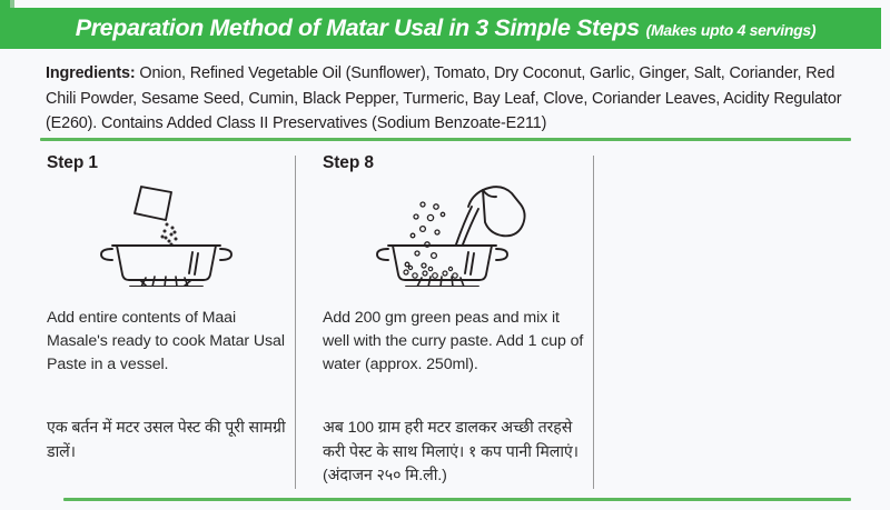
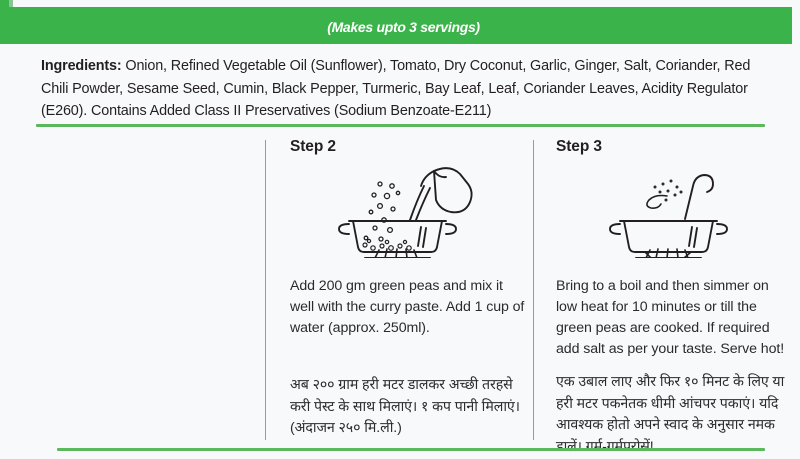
- Preparation Method of Matar Usal in 3 Simple Steps
- (Makes upto 4 servings)
+ (Makes upto 3 servings)
- Ingredients: Onion, Refined Vegetable Oil (Sunflower), Tomato, Dry Coconut, Garlic, Ginger, Salt, Coriander, Red Chili Powder, Sesame Seed, Cumin, Black Pepper, Turmeric, Bay Leaf, Clove, Coriander Leaves, Acidity Regulator (E260). Contains Added Class II Preservatives (Sodium Benzoate-E211)
+ Ingredients: Onion, Refined Vegetable Oil (Sunflower), Tomato, Dry Coconut, Garlic, Ginger, Salt, Coriander, Red Chili Powder, Sesame Seed, Cumin, Black Pepper, Turmeric, Bay Leaf, Leaf, Coriander Leaves, Acidity Regulator (E260). Contains Added Class II Preservatives (Sodium Benzoate-E211)
- Step 1
- Add entire contents of Maai Masale's ready to cook Matar Usal Paste in a vessel.
- एक बर्तन में मटर उसल पेस्ट की पूरी सामग्री डालें।
- Step 8
+ Step 2
  Add 200 gm green peas and mix it well with the curry paste. Add 1 cup of water (approx. 250ml).
- अब 100 ग्राम हरी मटर डालकर अच्छी तरहसे करी पेस्ट के साथ मिलाएं। १ कप पानी मिलाएं। (अंदाजन २५० मि.ली.)
+ अब २०० ग्राम हरी मटर डालकर अच्छी तरहसे करी पेस्ट के साथ मिलाएं। १ कप पानी मिलाएं। (अंदाजन २५० मि.ली.)
+ Step 3
+ Bring to a boil and then simmer on low heat for 10 minutes or till the green peas are cooked. If required add salt as per your taste. Serve hot!
+ एक उबाल लाए और फिर १० मिनट के लिए या हरी मटर पकनेतक धीमी आंचपर पकाएं। यदि आवश्यक होतो अपने स्वाद के अनुसार नमक डालें। गर्म-गर्मपरोसें!
